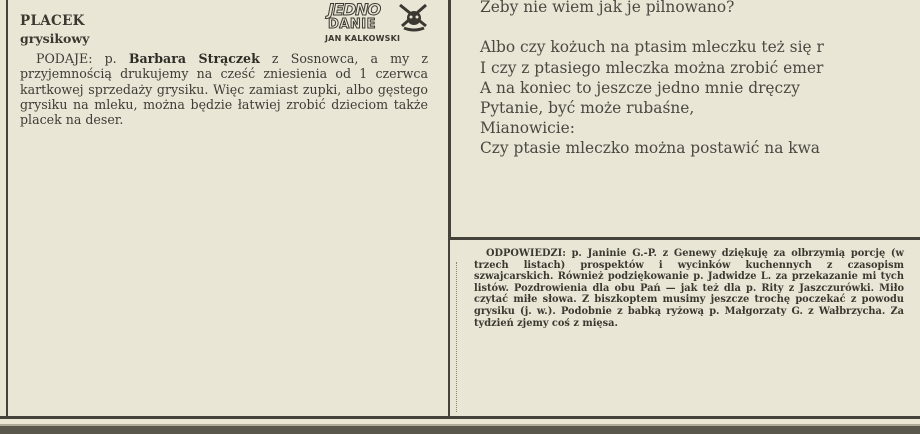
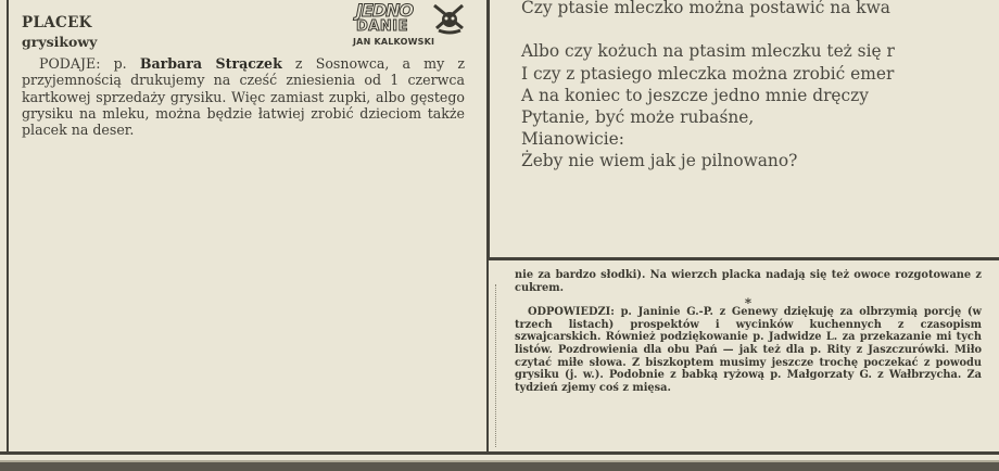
  PLACEK
  grysikowy
  JEDNO
  DANIE
  JAN KALKOWSKI
  PODAJE: p. Barbara Strączek z Sosnowca, a my z przyjemnością drukujemy na cześć zniesienia od 1 czerwca kartkowej sprzedaży grysiku. Więc zamiast zupki, albo gęstego grysiku na mleku, można będzie łatwiej zrobić dzieciom także placek na deser.
- Żeby nie wiem jak je pilnowano?
+ Czy ptasie mleczko można postawić na kwa
  Albo czy kożuch na ptasim mleczku też się r
  I czy z ptasiego mleczka można zrobić emer
  A na koniec to jeszcze jedno mnie dręczy
  Pytanie, być może rubaśne,
  Mianowicie:
- Czy ptasie mleczko można postawić na kwa
+ Żeby nie wiem jak je pilnowano?
+ nie za bardzo słodki). Na wierzch placka nadają się też owoce rozgotowane z cukrem.
+ ∗
  ODPOWIEDZI: p. Janinie G.-P. z Genewy dziękuję za olbrzymią porcję (w trzech listach) prospektów i wycinków kuchennych z czasopism szwajcarskich. Również podziękowanie p. Jadwidze L. za przekazanie mi tych listów. Pozdrowienia dla obu Pań — jak też dla p. Rity z Jaszczurówki. Miło czytać miłe słowa. Z biszkoptem musimy jeszcze trochę poczekać z powodu grysiku (j. w.). Podobnie z babką ryżową p. Małgorzaty G. z Wałbrzycha. Za tydzień zjemy coś z mięsa.
